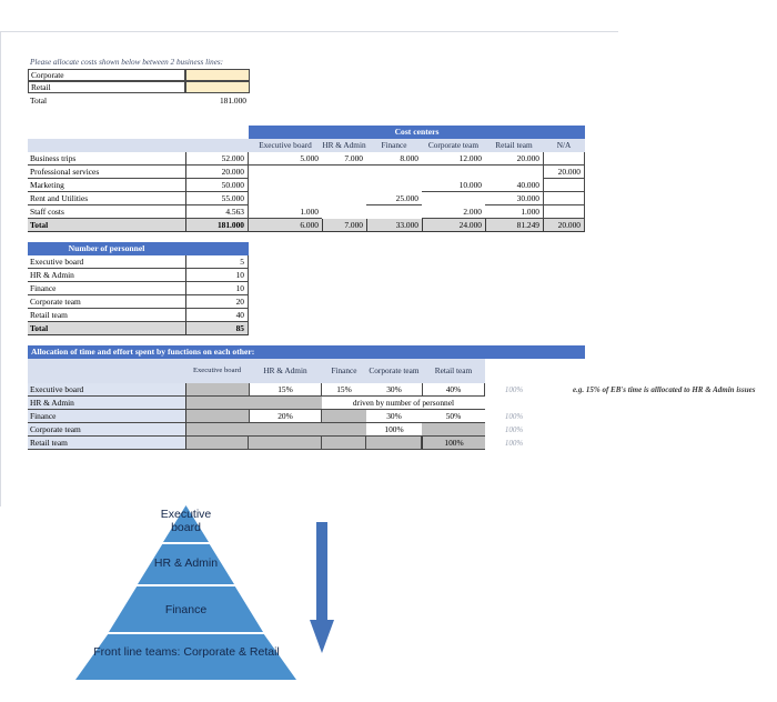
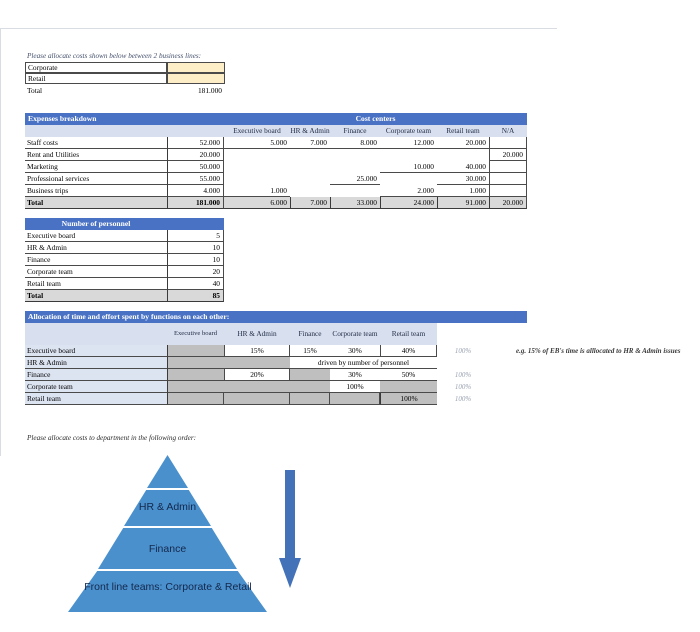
  Please allocate costs shown below between 2 business lines:
  Corporate
  Retail
  Total
  181.000
+ Expenses breakdown
  Cost centers
  Executive board
  HR & Admin
  Finance
  Corporate team
  Retail team
  N/A
- Business trips
+ Staff costs
  52.000
  5.000
  7.000
  8.000
  12.000
  20.000
- Professional services
+ Rent and Utilities
  20.000
  20.000
  Marketing
  50.000
  10.000
  40.000
- Rent and Utilities
+ Professional services
  55.000
  25.000
  30.000
- Staff costs
+ Business trips
- 4.563
+ 4.000
  1.000
  2.000
  1.000
  Total
  181.000
  6.000
  7.000
  33.000
  24.000
- 81.249
+ 91.000
  20.000
  Number of personnel
  Executive board
  5
  HR & Admin
  10
  Finance
  10
  Corporate team
  20
  Retail team
  40
  Total
  85
  Allocation of time and effort spent by functions on each other:
  HR & Admin
  Finance
  Corporate team
  Retail team
  Executive board
  15%
  15%
  30%
  40%
  100%
  HR & Admin
  driven by number of personnel
  Finance
  20%
  30%
  50%
  100%
  Corporate team
  100%
  100%
  Retail team
  100%
  100%
+ Please allocate costs to department in the following order:
  e.g. 15% of EB's time is alllocated to HR & Admin issues
- Executive
- board
  HR & Admin
  Finance
  Front line teams: Corporate & Retail
